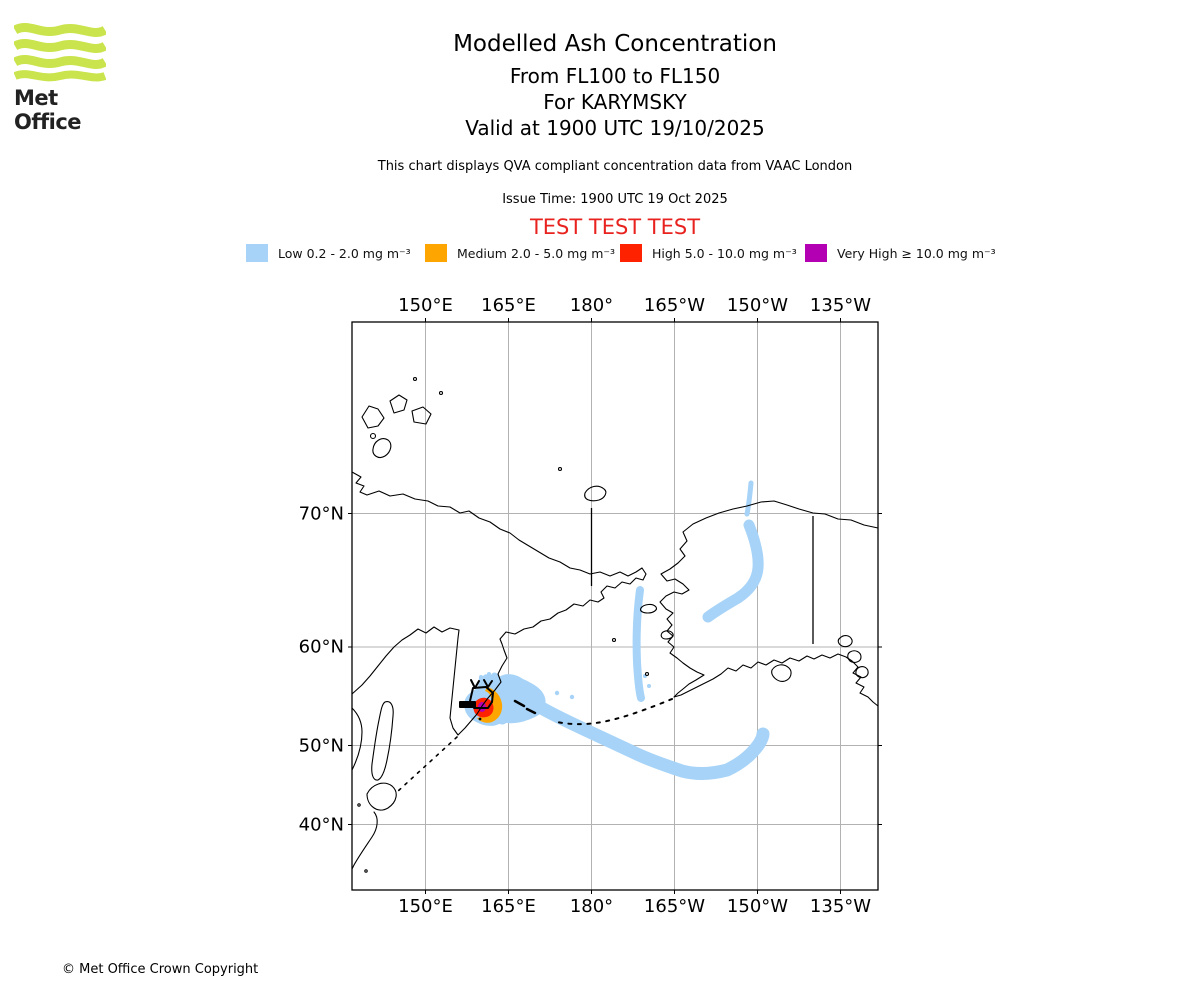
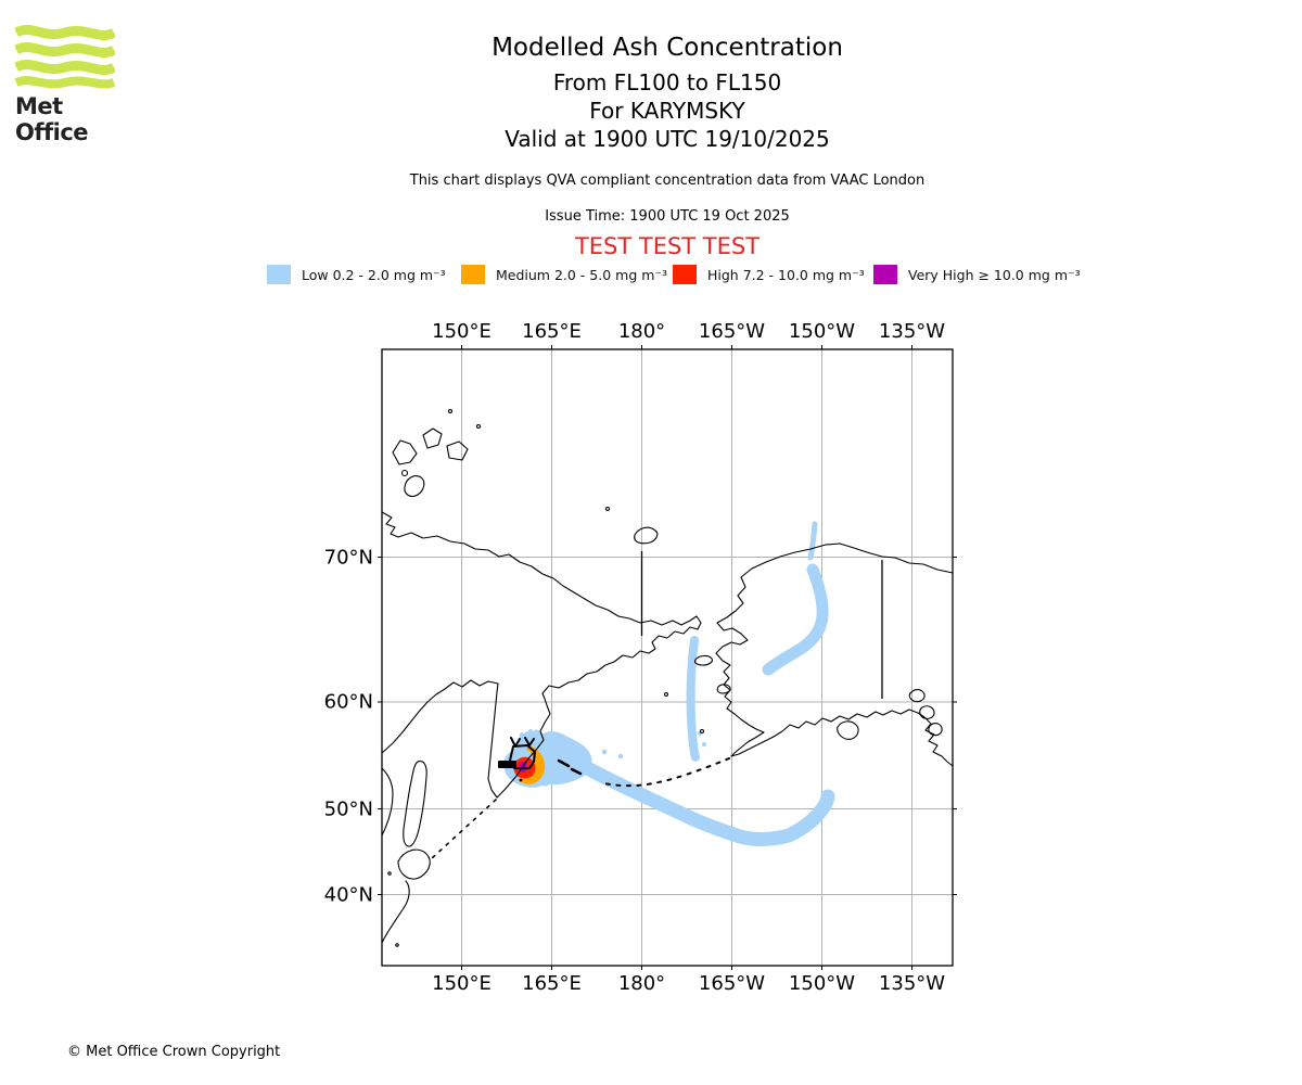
  Met Office
  Modelled Ash Concentration
  From FL100 to FL150
  For KARYMSKY
  Valid at 1900 UTC 19/10/2025
  This chart displays QVA compliant concentration data from VAAC London
  Issue Time: 1900 UTC 19 Oct 2025
  TEST TEST TEST
  Low 0.2 - 2.0 mg m⁻³
  Medium 2.0 - 5.0 mg m⁻³
- High 5.0 - 10.0 mg m⁻³
+ High 7.2 - 10.0 mg m⁻³
  Very High ≥ 10.0 mg m⁻³
  150°E
  165°E
  180°
  165°W
  150°W
  135°W
  150°E
  165°E
  180°
  165°W
  150°W
  135°W
  70°N
  60°N
  50°N
  40°N
  © Met Office Crown Copyright
